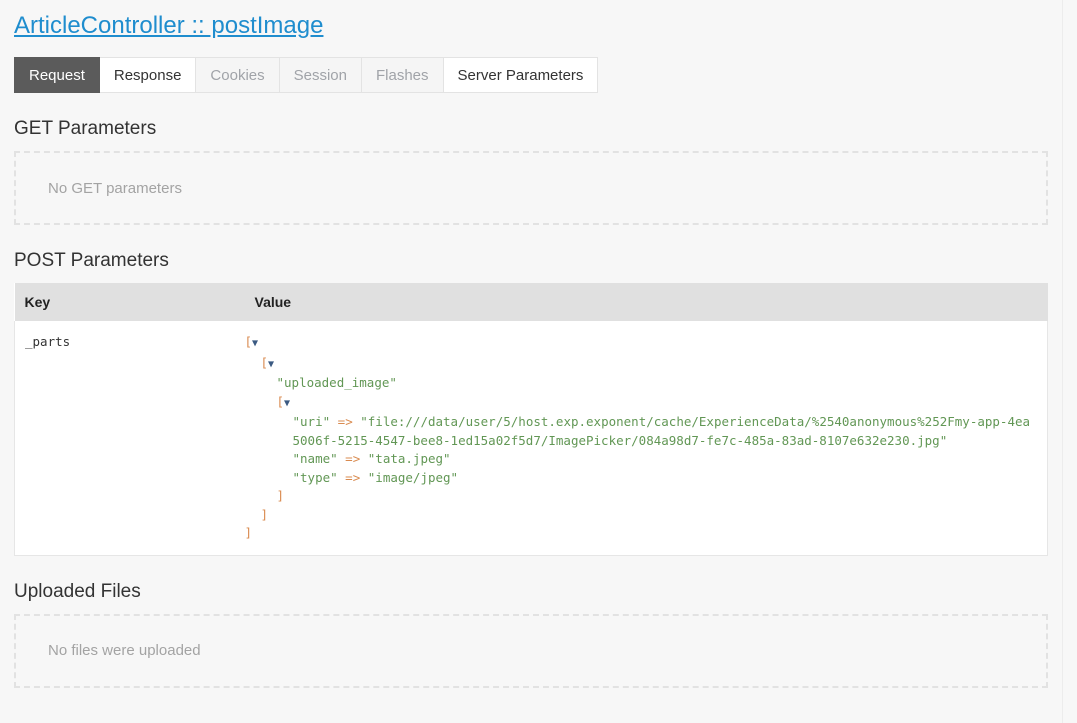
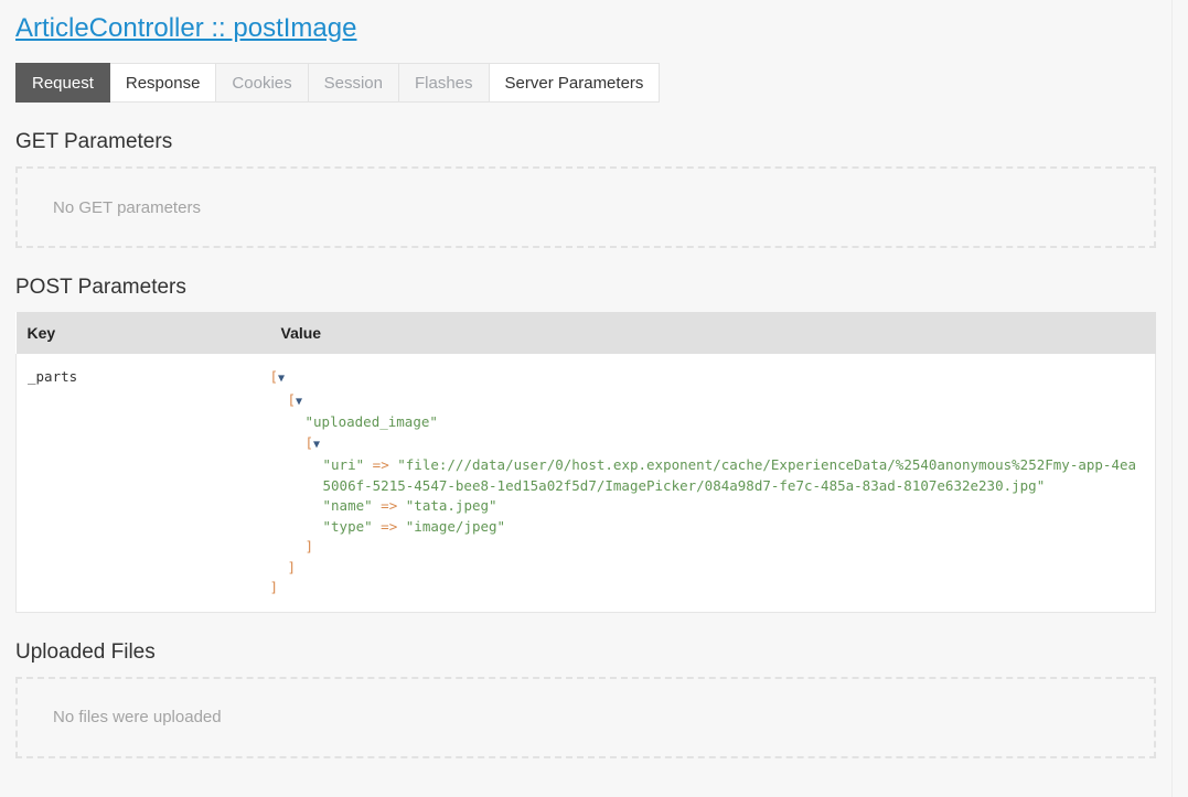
  ArticleController :: postImage
  Request
  Response
  Cookies
  Session
  Flashes
  Server Parameters
  GET Parameters
  No GET parameters
  POST Parameters
  Key	Value
- _parts	[▼[▼"uploaded_image"[▼"uri" => "file:///data/user/5/host.exp.exponent/cache/ExperienceData/%2540anonymous%252Fmy-app-4ea5006f-5215-4547-bee8-1ed15a02f5d7/ImagePicker/084a98d7-fe7c-485a-83ad-8107e632e230.jpg""name" => "tata.jpeg""type" => "image/jpeg"]]]
+ _parts	[▼[▼"uploaded_image"[▼"uri" => "file:///data/user/0/host.exp.exponent/cache/ExperienceData/%2540anonymous%252Fmy-app-4ea5006f-5215-4547-bee8-1ed15a02f5d7/ImagePicker/084a98d7-fe7c-485a-83ad-8107e632e230.jpg""name" => "tata.jpeg""type" => "image/jpeg"]]]
  Uploaded Files
  No files were uploaded
